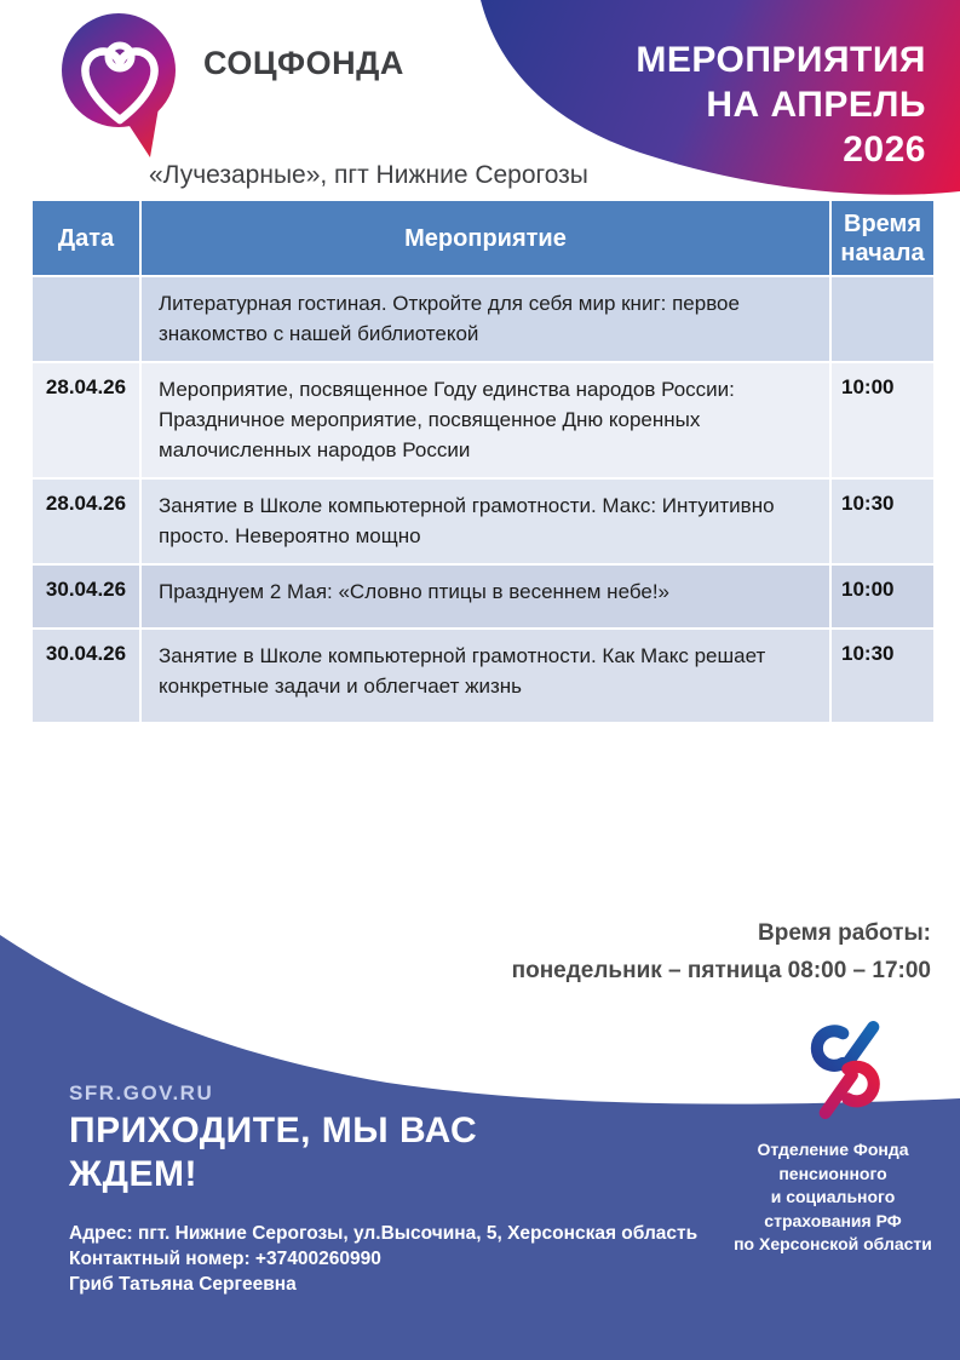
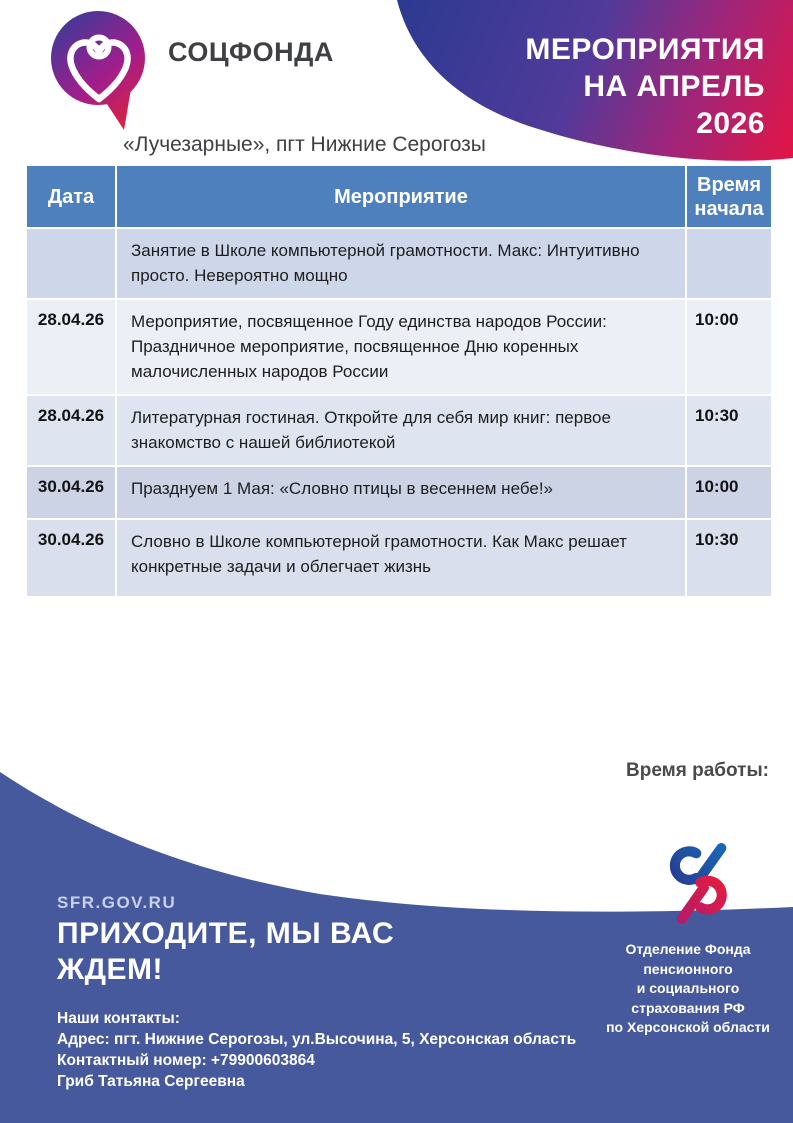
  МЕРОПРИЯТИЯ
  НА АПРЕЛЬ
  2026
  СОЦФОНДА
  «Лучезарные», пгт Нижние Серогозы
  Дата
  Мероприятие
  Время начала
- Литературная гостиная. Откройте для себя мир книг: первое знакомство с нашей библиотекой
+ Занятие в Школе компьютерной грамотности. Макс: Интуитивно просто. Невероятно мощно
  28.04.26
  Мероприятие, посвященное Году единства народов России: Праздничное мероприятие, посвященное Дню коренных малочисленных народов России
  10:00
  28.04.26
- Занятие в Школе компьютерной грамотности. Макс: Интуитивно просто. Невероятно мощно
+ Литературная гостиная. Откройте для себя мир книг: первое знакомство с нашей библиотекой
  10:30
  30.04.26
- Празднуем 2 Мая: «Словно птицы в весеннем небе!»
+ Празднуем 1 Мая: «Словно птицы в весеннем небе!»
  10:00
  30.04.26
- Занятие в Школе компьютерной грамотности. Как Макс решает конкретные задачи и облегчает жизнь
+ Словно в Школе компьютерной грамотности. Как Макс решает конкретные задачи и облегчает жизнь
  10:30
  Время работы:
- понедельник – пятница 08:00 – 17:00
  SFR.GOV.RU
  ПРИХОДИТЕ, МЫ ВАС ЖДЕМ!
+ Наши контакты:
  Адрес: пгт. Нижние Серогозы, ул.Высочина, 5, Херсонская область
- Контактный номер: +37400260990
+ Контактный номер: +79900603864
  Гриб Татьяна Сергеевна
  Отделение Фонда
  пенсионного
  и социального
  страхования РФ
  по Херсонской области
